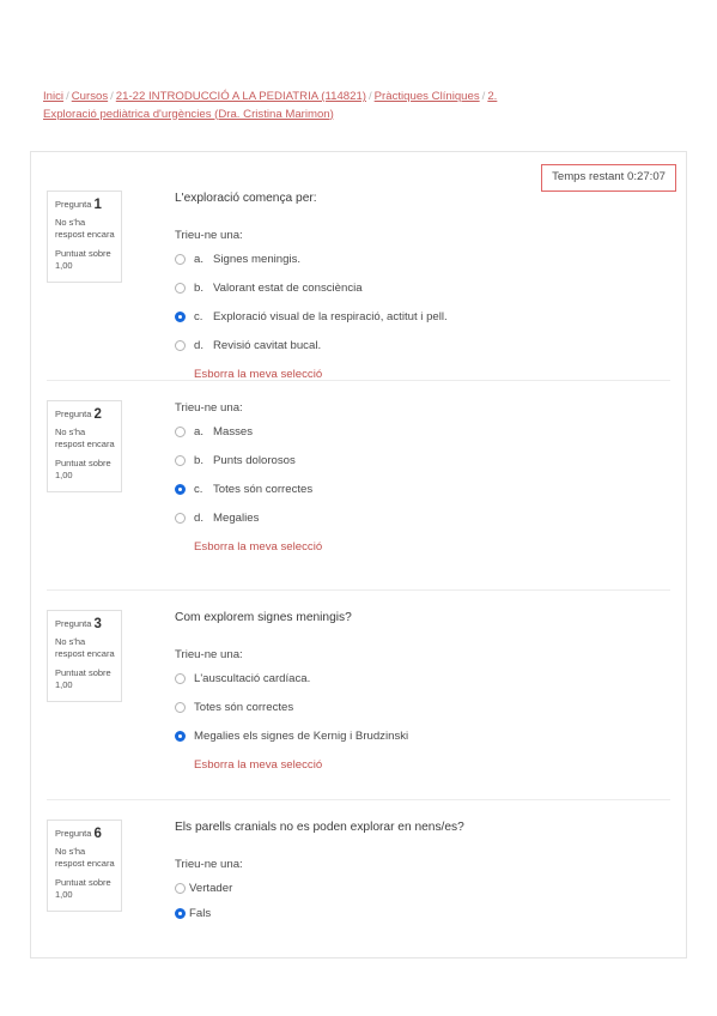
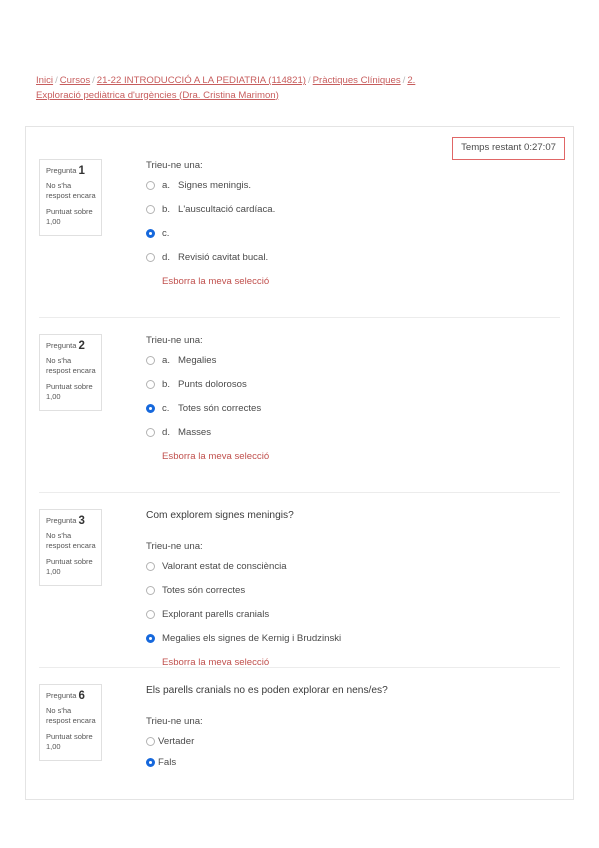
  Inici / Cursos / 21-22 INTRODUCCIÓ A LA PEDIATRIA (114821) / Pràctiques Clíniques / 2. Exploració pediàtrica d'urgències (Dra. Cristina Marimon)
  Temps restant 0:27:07
  Pregunta 1
  No s'ha respost encara
  Puntuat sobre 1,00
- L'exploració comença per:
  Trieu-ne una:
  a.
  Signes meningis.
  b.
- Valorant estat de consciència
+ L'auscultació cardíaca.
  c.
- Exploració visual de la respiració, actitut i pell.
  d.
  Revisió cavitat bucal.
  Esborra la meva selecció
  Pregunta 2
  No s'ha respost encara
  Puntuat sobre 1,00
  Trieu-ne una:
  a.
- Masses
+ Megalies
  b.
  Punts dolorosos
  c.
  Totes són correctes
  d.
- Megalies
+ Masses
  Esborra la meva selecció
  Pregunta 3
  No s'ha respost encara
  Puntuat sobre 1,00
  Com explorem signes meningis?
  Trieu-ne una:
- L'auscultació cardíaca.
+ Valorant estat de consciència
  Totes són correctes
+ Explorant parells cranials
  Megalies els signes de Kernig i Brudzinski
  Esborra la meva selecció
  Pregunta 6
  No s'ha respost encara
  Puntuat sobre 1,00
  Els parells cranials no es poden explorar en nens/es?
  Trieu-ne una:
  Vertader
  Fals
